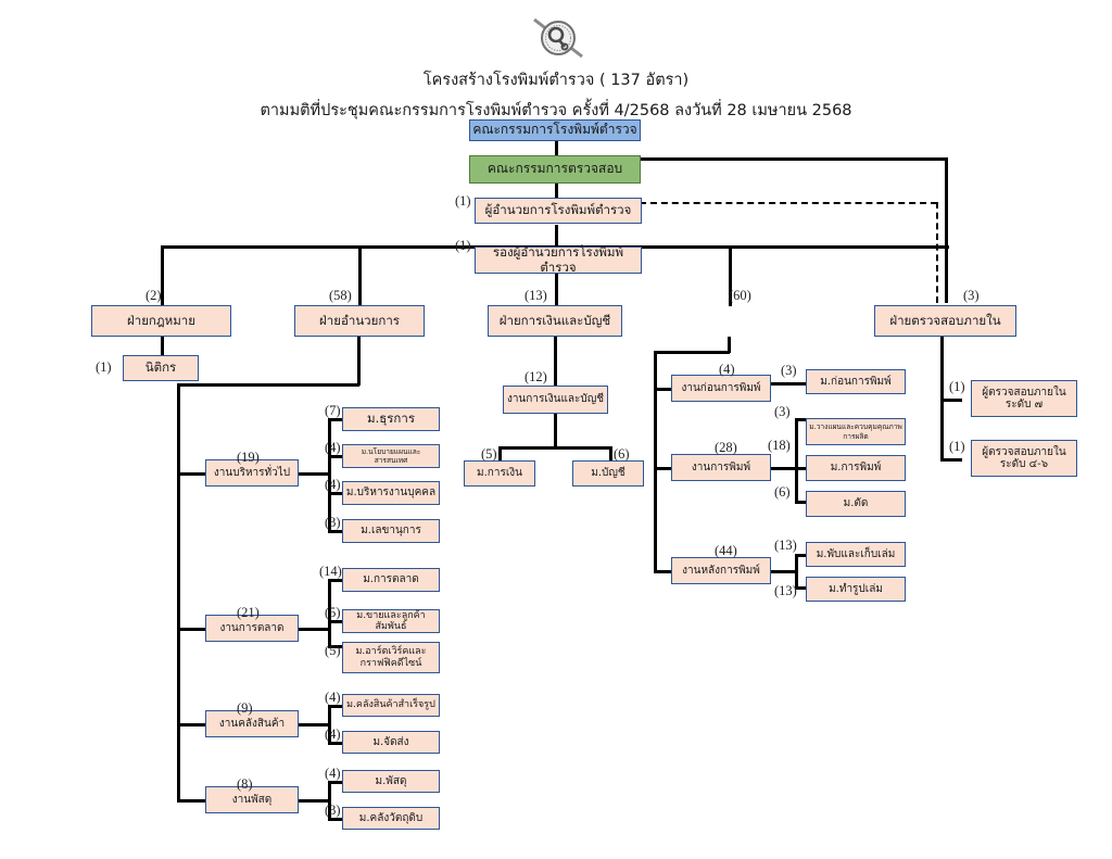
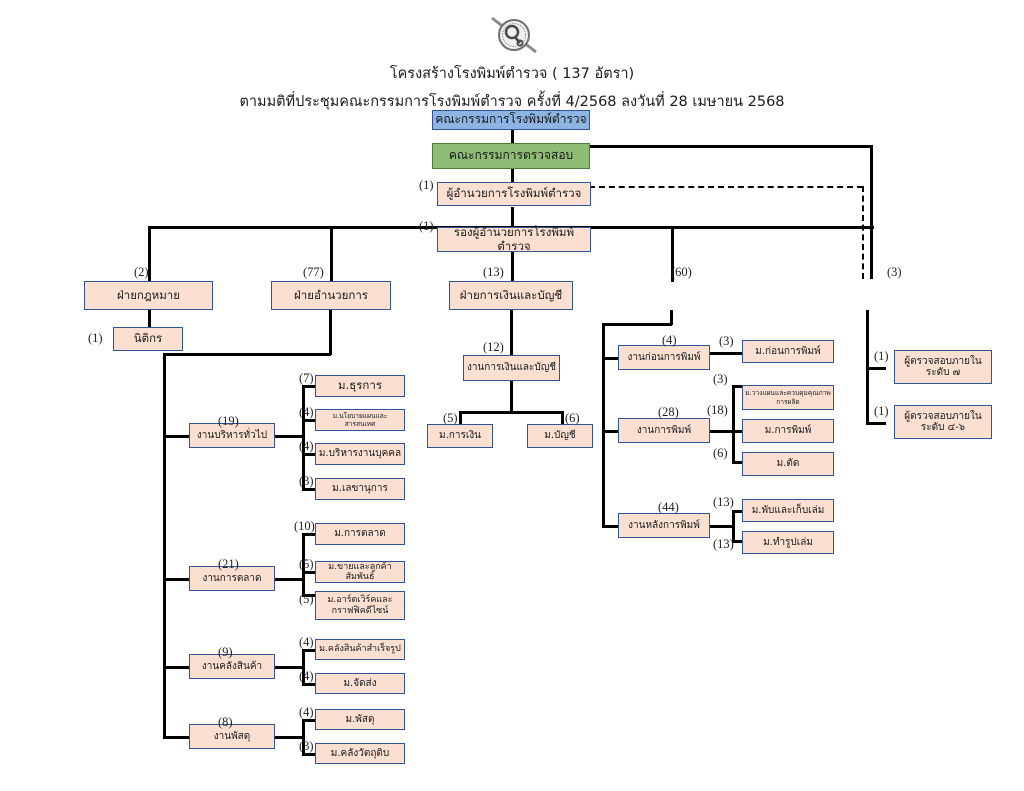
  โครงสร้างโรงพิมพ์ตำรวจ ( 137 อัตรา)
  ตามมติที่ประชุมคณะกรรมการโรงพิมพ์ตำรวจ ครั้งที่ 4/2568 ลงวันที่ 28 เมษายน 2568
  คณะกรรมการโรงพิมพ์ตำรวจ
  คณะกรรมการตรวจสอบ
  (1)
  ผู้อำนวยการโรงพิมพ์ตำรวจ
  (1)
  รองผู้อำนวยการโรงพิมพ์ตำรวจ
  (2)
  ฝ่ายกฎหมาย
  (1)
  นิติกร
- (58)
+ (77)
  ฝ่ายอำนวยการ
  (19)
  งานบริหารทั่วไป
  (7)
  ม.ธุรการ
  (4)
  ม.นโยบายแผนและสารสนเทศ
  (4)
  ม.บริหารงานบุคคล
  (3)
  ม.เลขานุการ
  (21)
  งานการตลาด
- (14)
+ (10)
  ม.การตลาด
  (5)
  ม.ขายและลูกค้าสัมพันธ์
  (5)
  ม.อาร์ตเวิร์คและกราฟฟิคดีไซน์
  (9)
  งานคลังสินค้า
  (4)
  ม.คลังสินค้าสำเร็จรูป
  (4)
  ม.จัดส่ง
  (8)
  งานพัสดุ
  (4)
  ม.พัสดุ
  (3)
  ม.คลังวัตถุดิบ
  (13)
  ฝ่ายการเงินและบัญชี
  (12)
  งานการเงินและบัญชี
  (5)
  ม.การเงิน
  (6)
  ม.บัญชี
  (60)
  (4)
  งานก่อนการพิมพ์
  (3)
  ม.ก่อนการพิมพ์
  (28)
  งานการพิมพ์
  (3)
  ม.วางแผนและควบคุมคุณภาพการผลิต
  (18)
  ม.การพิมพ์
  (6)
  ม.ตัด
  (44)
  งานหลังการพิมพ์
  (13)
  ม.พับและเก็บเล่ม
  (13)
  ม.ทำรูปเล่ม
  (3)
- ฝ่ายตรวจสอบภายใน
  (1)
  ผู้ตรวจสอบภายใน
  ระดับ ๗
  (1)
  ผู้ตรวจสอบภายใน
  ระดับ ๔-๖
